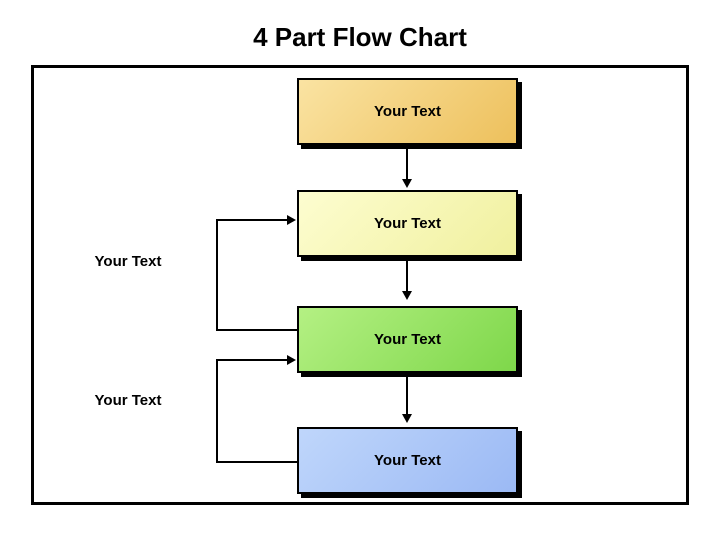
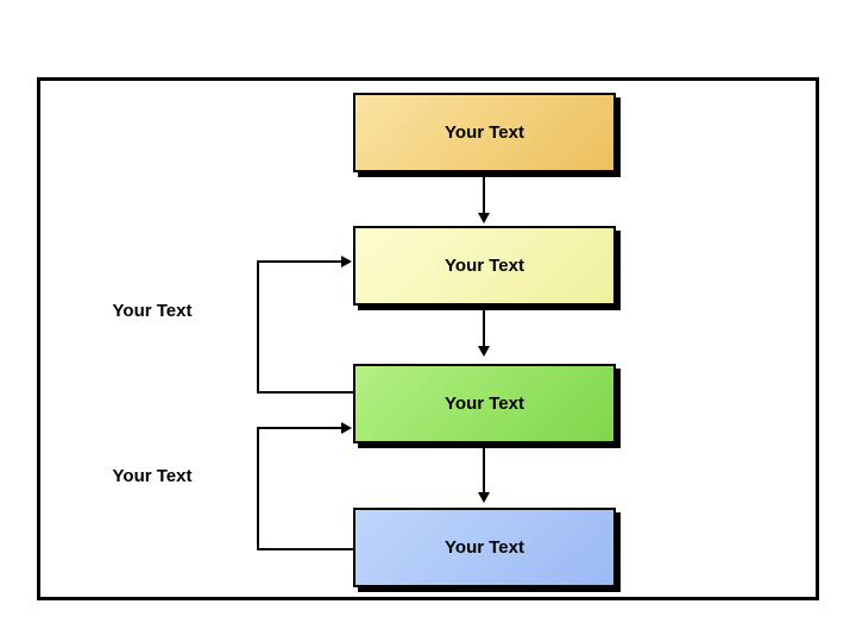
- 4 Part Flow Chart
  Your Text
  Your Text
  Your Text
  Your Text
  Your Text
  Your Text
